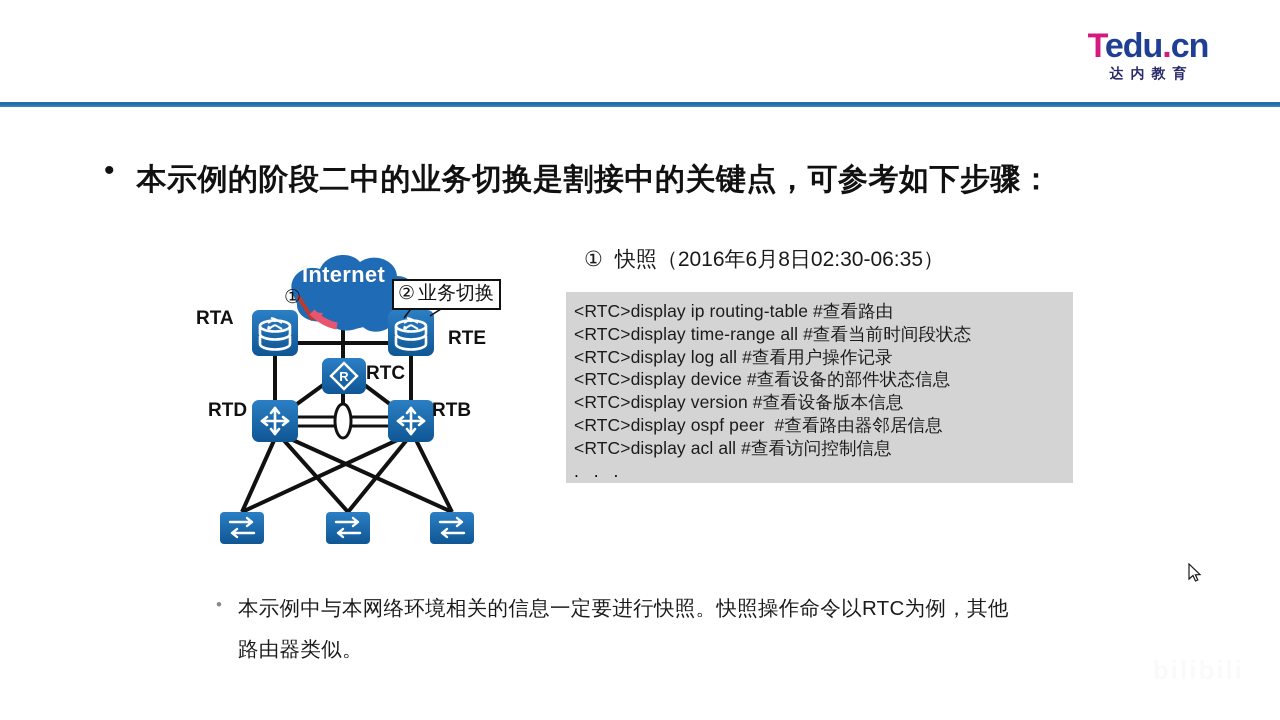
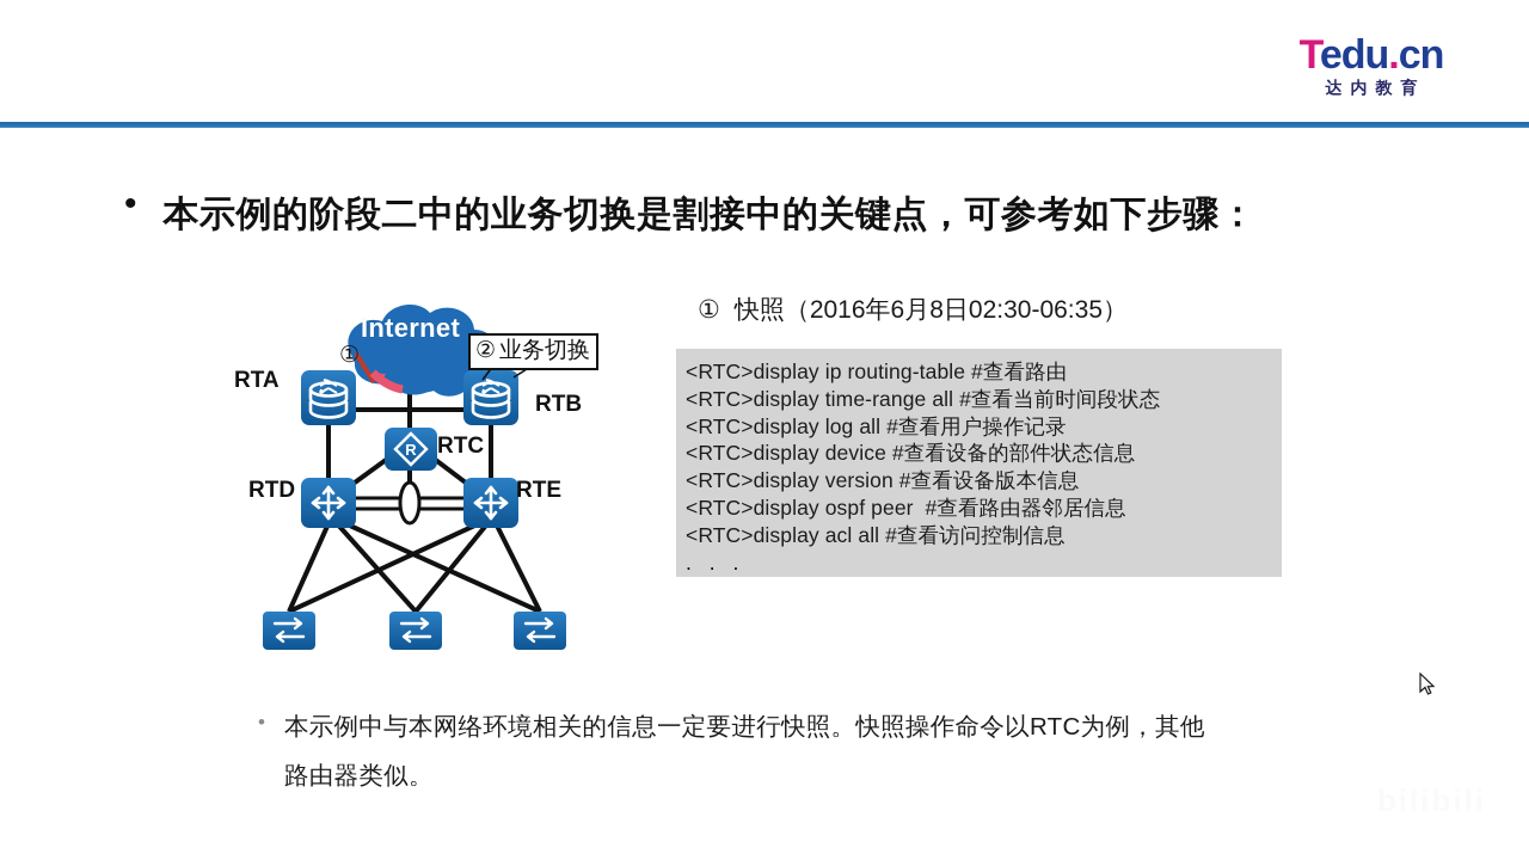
  Tedu.cn
  达内教育
  •
  本示例的阶段二中的业务切换是割接中的关键点，可参考如下步骤：
  ① 快照（2016年6月8日02:30-06:35）
  <RTC>display ip routing-table #查看路由
  <RTC>display time-range all #查看当前时间段状态
  <RTC>display log all #查看用户操作记录
  <RTC>display device #查看设备的部件状态信息
  <RTC>display version #查看设备版本信息
  <RTC>display ospf peer #查看路由器邻居信息
  <RTC>display acl all #查看访问控制信息
  . . .
  •
  本示例中与本网络环境相关的信息一定要进行快照。快照操作命令以RTC为例，其他路由器类似。
  R
  Internet
  ①
  ② 业务切换
  RTA
- RTE
+ RTB
  RTC
  RTD
- RTB
+ RTE
